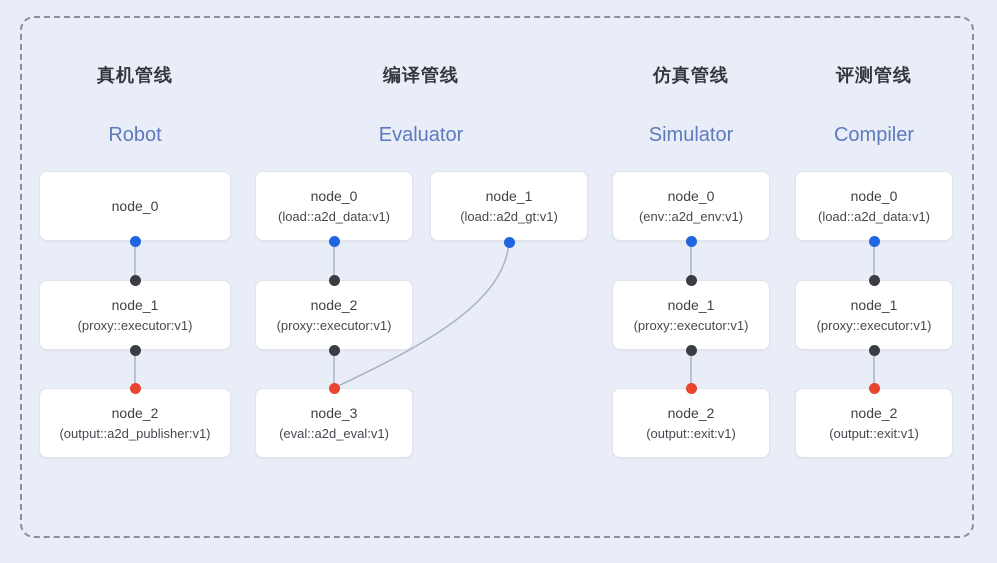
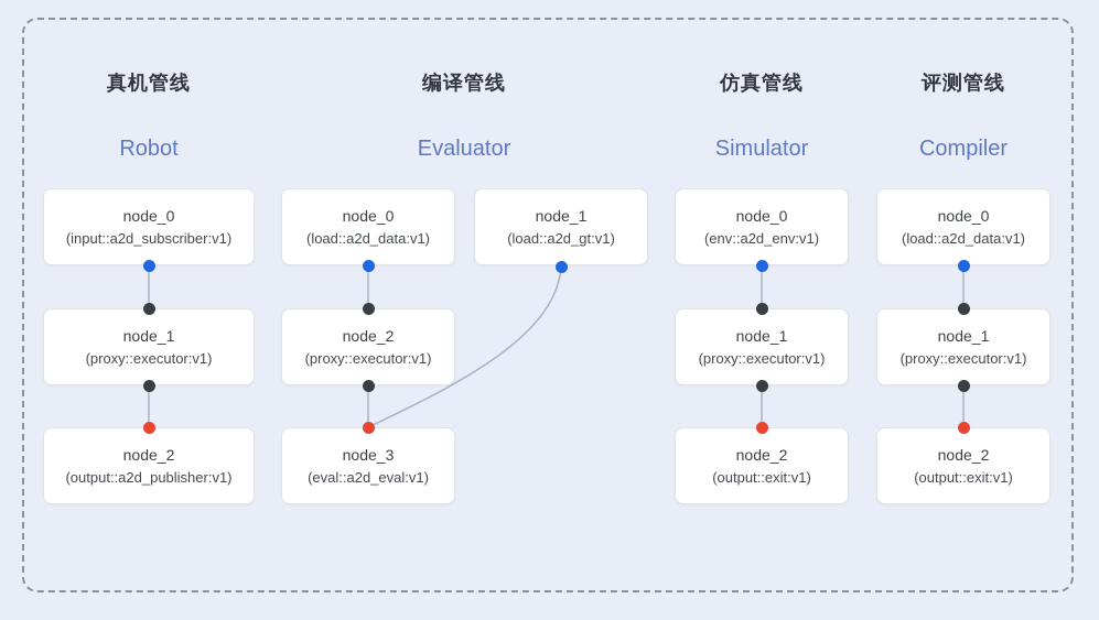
  真机管线
  Robot
  编译管线
  Evaluator
  仿真管线
  Simulator
  评测管线
  Compiler
  node_0
+ (input::a2d_subscriber:v1)
  node_1
  (proxy::executor:v1)
  node_2
  (output::a2d_publisher:v1)
  node_0
  (load::a2d_data:v1)
  node_1
  (load::a2d_gt:v1)
  node_2
  (proxy::executor:v1)
  node_3
  (eval::a2d_eval:v1)
  node_0
  (env::a2d_env:v1)
  node_1
  (proxy::executor:v1)
  node_2
  (output::exit:v1)
  node_0
  (load::a2d_data:v1)
  node_1
  (proxy::executor:v1)
  node_2
  (output::exit:v1)
